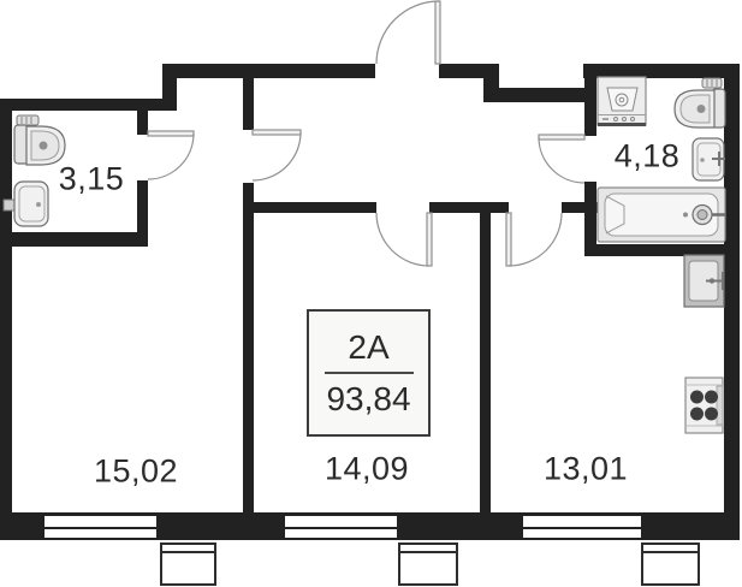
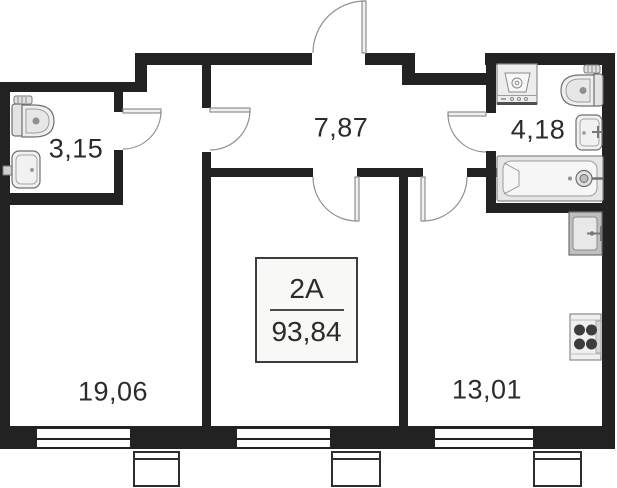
  3,15
+ 7,87
  4,18
- 15,02
+ 19,06
- 14,09
  13,01
  2A
  93,84
